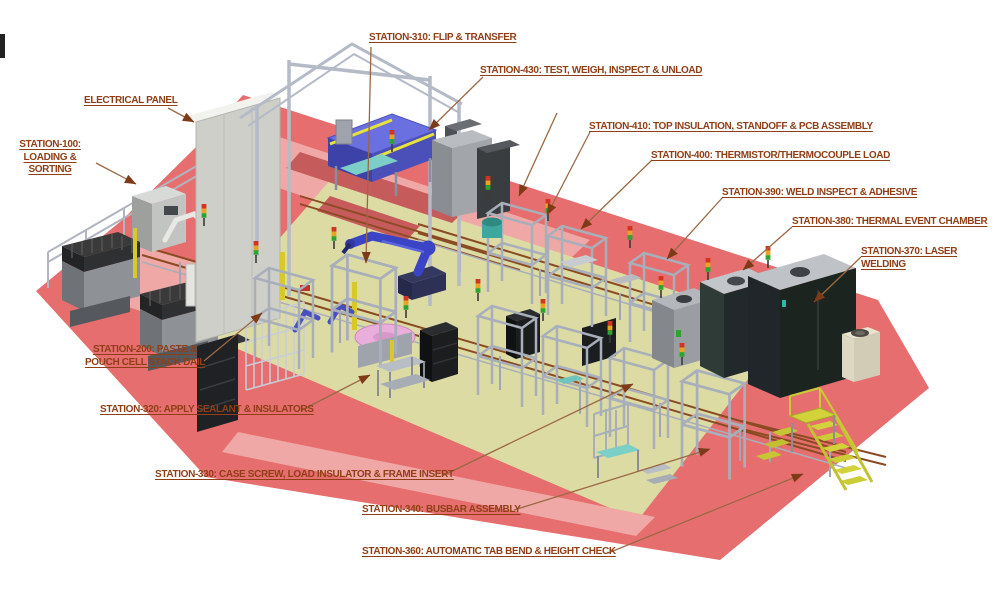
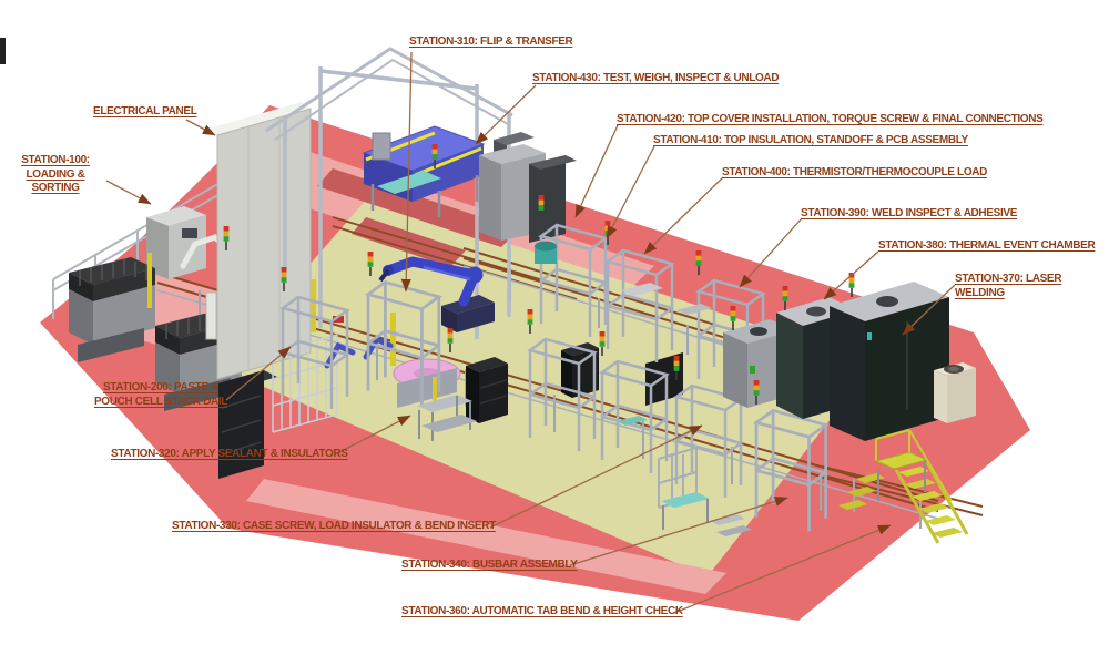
  ELECTRICAL PANEL
  STATION-100:
  LOADING & SORTING
  STATION-310: FLIP & TRANSFER
  STATION-430: TEST, WEIGH, INSPECT & UNLOAD
+ STATION-420: TOP COVER INSTALLATION, TORQUE SCREW & FINAL CONNECTIONS
  STATION-410: TOP INSULATION, STANDOFF & PCB ASSEMBLY
  STATION-400: THERMISTOR/THERMOCOUPLE LOAD
  STATION-390: WELD INSPECT & ADHESIVE
  STATION-380: THERMAL EVENT CHAMBER
  STATION-370: LASER WELDING
  STATION-200: PASTE &
  POUCH CELL STACK DAIL
  STATION-320: APPLY SEALANT & INSULATORS
- STATION-330: CASE SCREW, LOAD INSULATOR & FRAME INSERT
+ STATION-330: CASE SCREW, LOAD INSULATOR & BEND INSERT
  STATION-340: BUSBAR ASSEMBLY
  STATION-360: AUTOMATIC TAB BEND & HEIGHT CHECK
